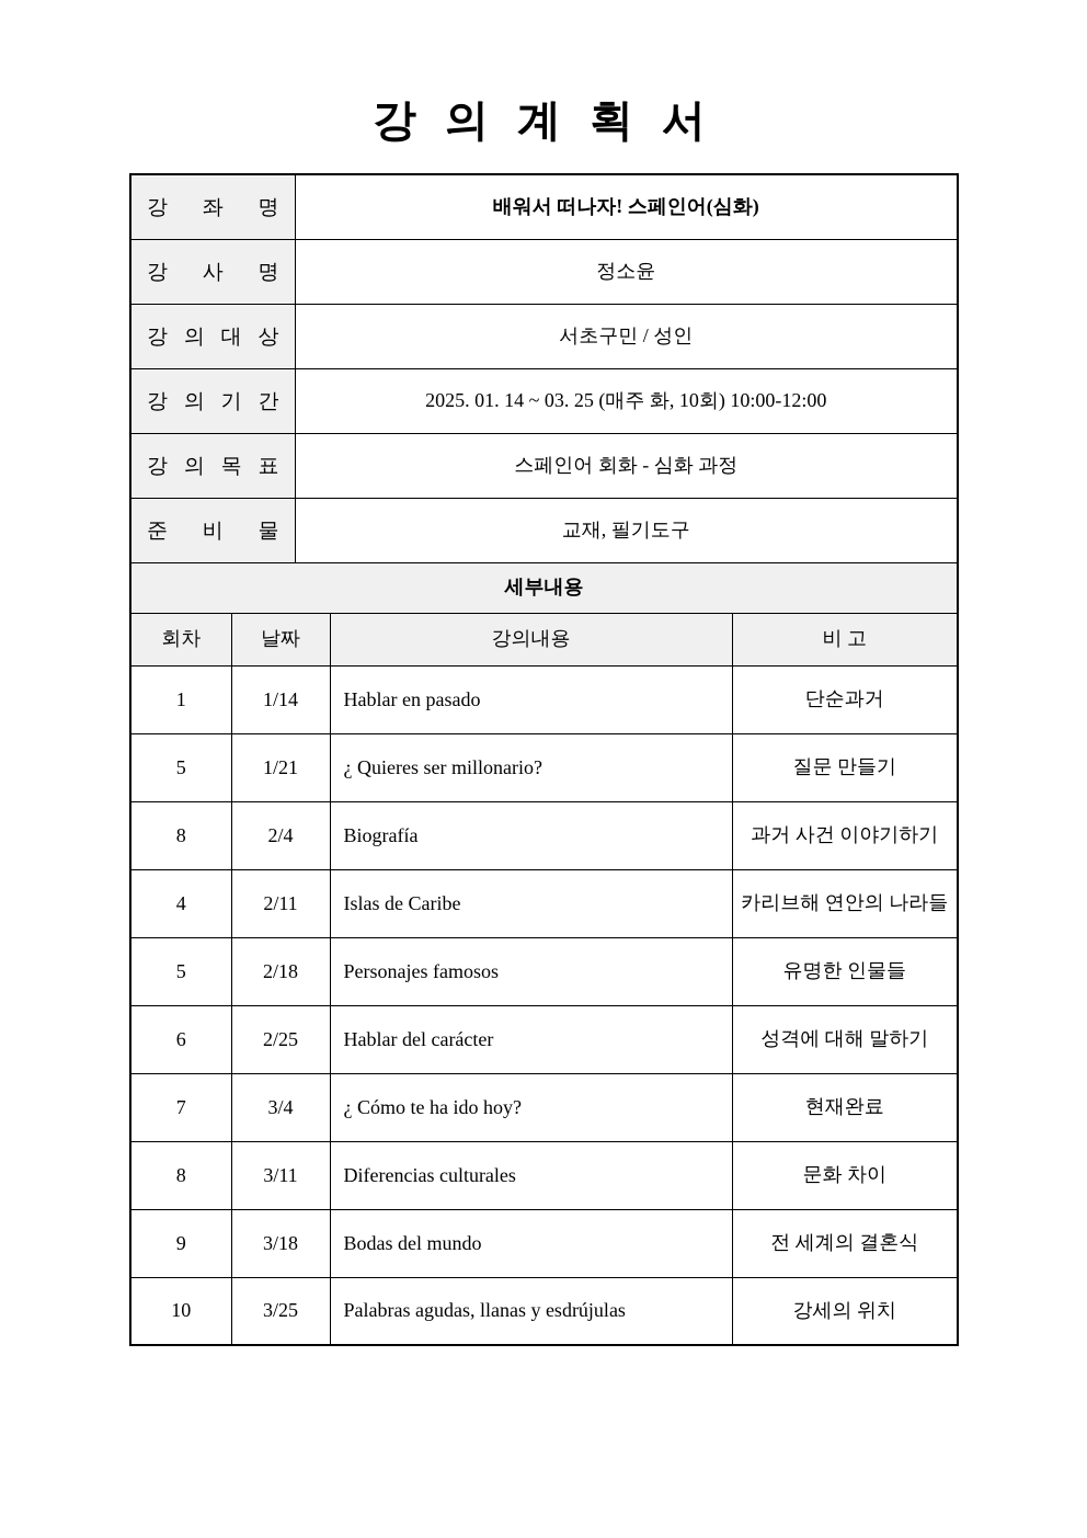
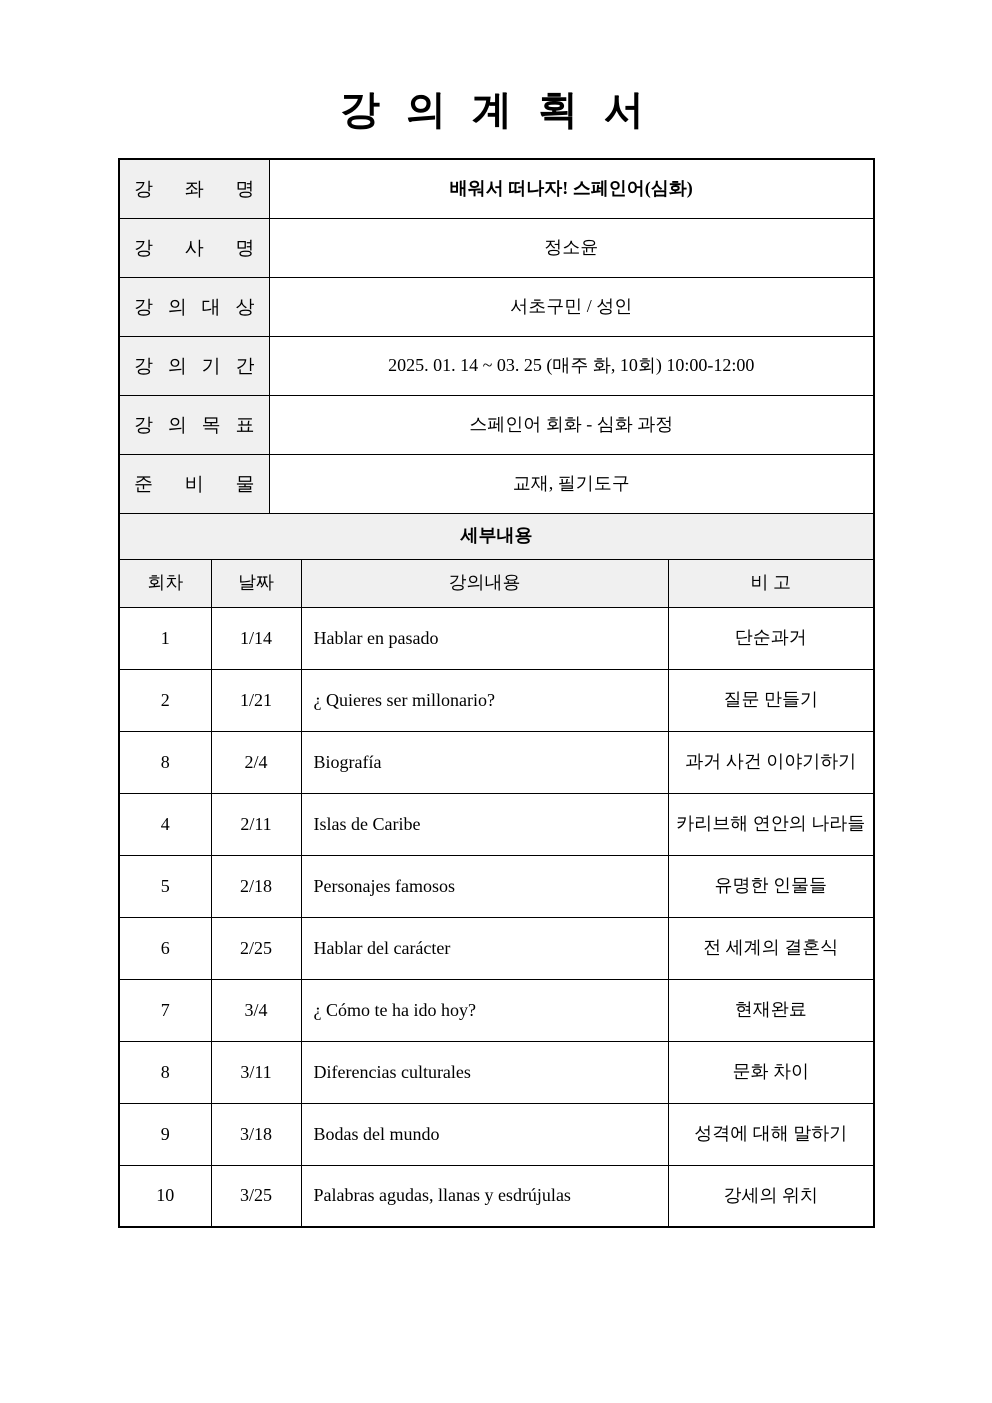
  강 의 계 획 서
  강 좌 명	배워서 떠나자! 스페인어(심화)
  강 사 명	정소윤
  강 의 대 상	서초구민 / 성인
  강 의 기 간	2025. 01. 14 ~ 03. 25 (매주 화, 10회) 10:00-12:00
  강 의 목 표	스페인어 회화 - 심화 과정
  준 비 물	교재, 필기도구
  세부내용
  회차	날짜	강의내용	비 고
  1	1/14	Hablar en pasado	단순과거
- 5	1/21	¿ Quieres ser millonario?	질문 만들기
+ 2	1/21	¿ Quieres ser millonario?	질문 만들기
  8	2/4	Biografía	과거 사건 이야기하기
  4	2/11	Islas de Caribe	카리브해 연안의 나라들
  5	2/18	Personajes famosos	유명한 인물들
- 6	2/25	Hablar del carácter	성격에 대해 말하기
+ 6	2/25	Hablar del carácter	전 세계의 결혼식
  7	3/4	¿ Cómo te ha ido hoy?	현재완료
  8	3/11	Diferencias culturales	문화 차이
- 9	3/18	Bodas del mundo	전 세계의 결혼식
+ 9	3/18	Bodas del mundo	성격에 대해 말하기
  10	3/25	Palabras agudas, llanas y esdrújulas	강세의 위치
